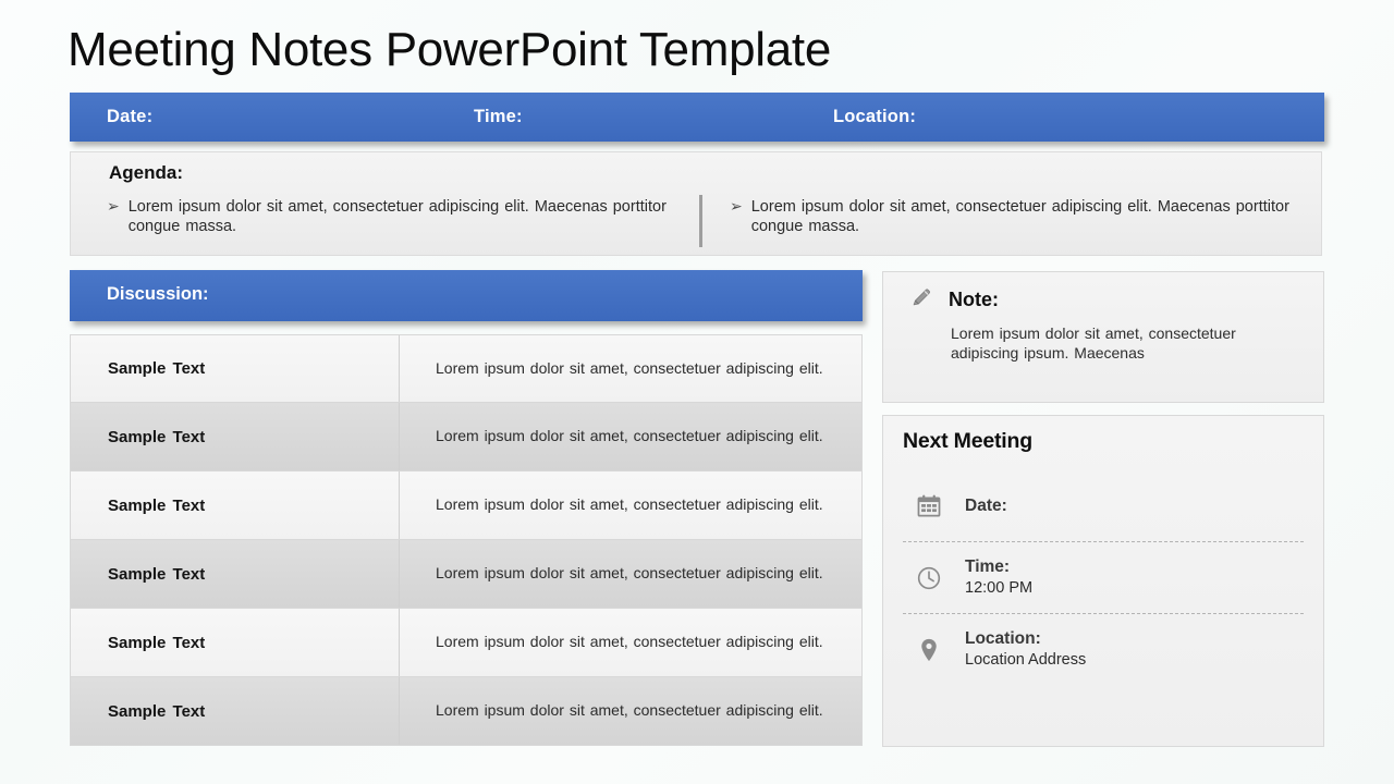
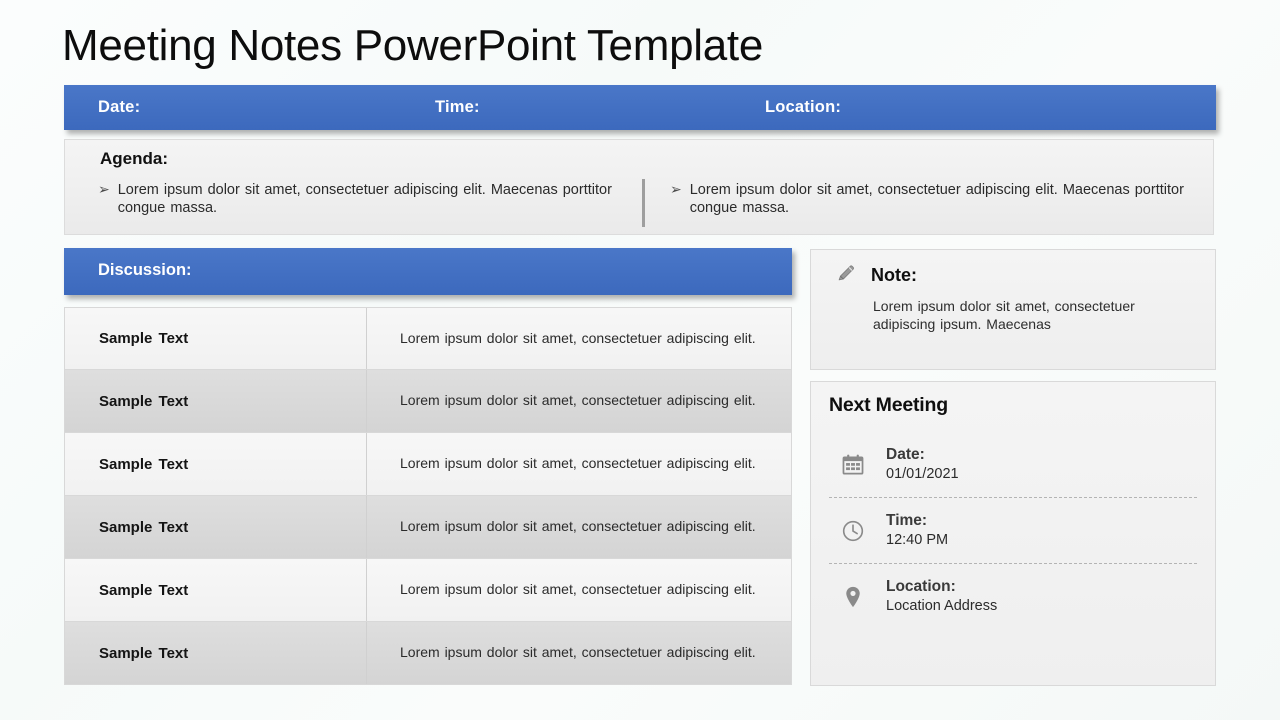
  Meeting Notes PowerPoint Template
  Date:
  Time:
  Location:
  Agenda:
  ➢
  Lorem ipsum dolor sit amet, consectetuer adipiscing elit. Maecenas porttitor congue massa.
  ➢
  Lorem ipsum dolor sit amet, consectetuer adipiscing elit. Maecenas porttitor congue massa.
  Discussion:
  Sample Text
  Lorem ipsum dolor sit amet, consectetuer adipiscing elit.
  Sample Text
  Lorem ipsum dolor sit amet, consectetuer adipiscing elit.
  Sample Text
  Lorem ipsum dolor sit amet, consectetuer adipiscing elit.
  Sample Text
  Lorem ipsum dolor sit amet, consectetuer adipiscing elit.
  Sample Text
  Lorem ipsum dolor sit amet, consectetuer adipiscing elit.
  Sample Text
  Lorem ipsum dolor sit amet, consectetuer adipiscing elit.
  Note:
  Lorem ipsum dolor sit amet, consectetuer adipiscing ipsum. Maecenas
  Next Meeting
  Date:
+ 01/01/2021
  Time:
- 12:00 PM
+ 12:40 PM
  Location:
  Location Address
